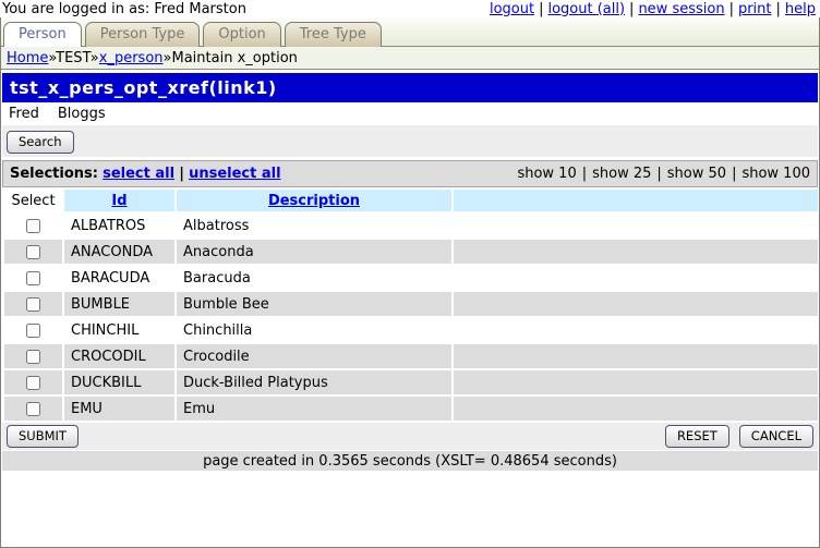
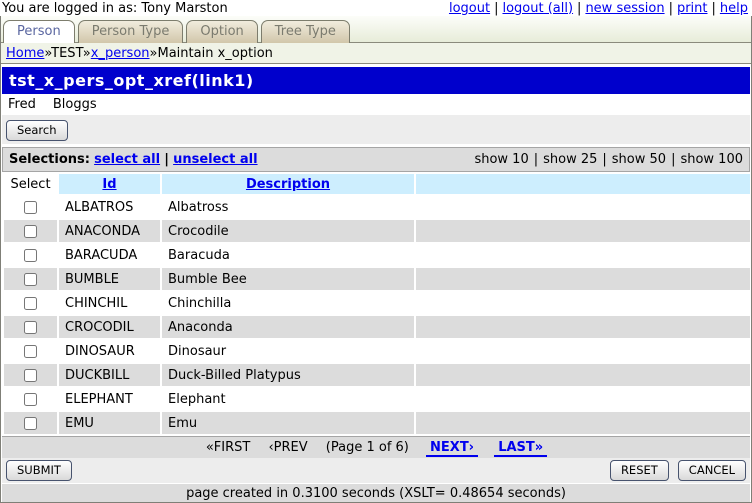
- You are logged in as: Fred Marston
+ You are logged in as: Tony Marston
  logout | logout (all) | new session | print | help
  Person Person Type Option Tree Type
  Home»TEST»x_person»Maintain x_option
  tst_x_pers_opt_xref(link1)
  Fred
  Bloggs
  Search
  Selections: select all | unselect all
  show 10 | show 25 | show 50 | show 100
  Select	Id	Description
  	ALBATROS	Albatross
- 	ANACONDA	Anaconda
+ 	ANACONDA	Crocodile
  	BARACUDA	Baracuda
  	BUMBLE	Bumble Bee
  	CHINCHIL	Chinchilla
- 	CROCODIL	Crocodile
+ 	CROCODIL	Anaconda
+ 	DINOSAUR	Dinosaur
  	DUCKBILL	Duck-Billed Platypus
+ 	ELEPHANT	Elephant
  	EMU	Emu
+ «FIRST ‹PREV (Page 1 of 6) NEXT› LAST»
  SUBMIT
  RESET
  CANCEL
- page created in 0.3565 seconds (XSLT= 0.48654 seconds)
+ page created in 0.3100 seconds (XSLT= 0.48654 seconds)
